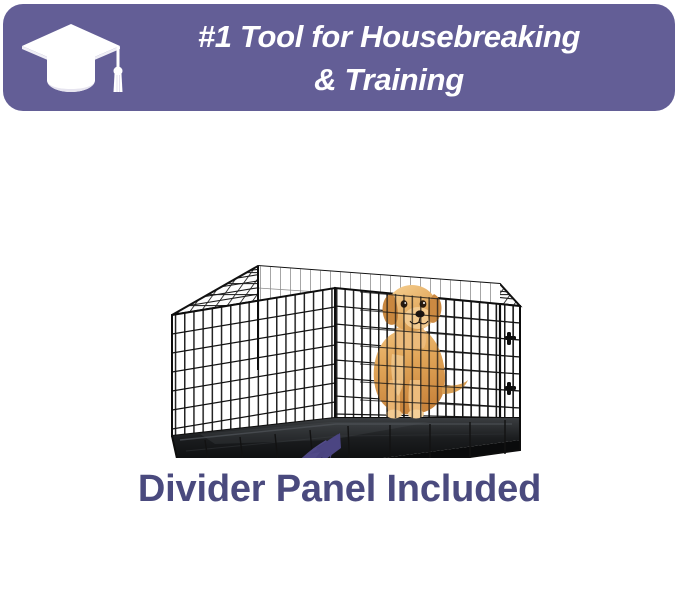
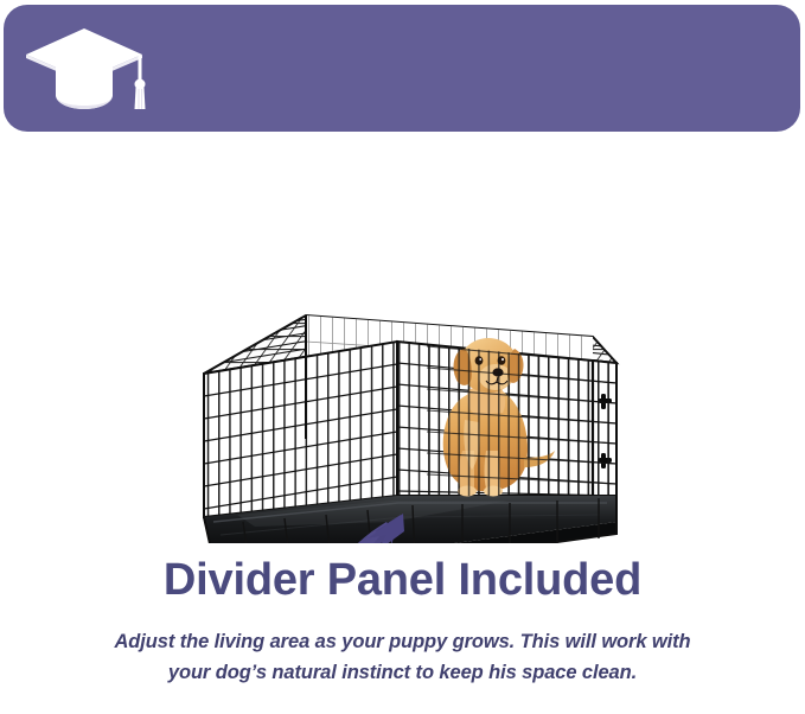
- #1 Tool for Housebreaking
- & Training
  Divider Panel Included
+ Adjust the living area as your puppy grows. This will work with
+ your dog’s natural instinct to keep his space clean.
